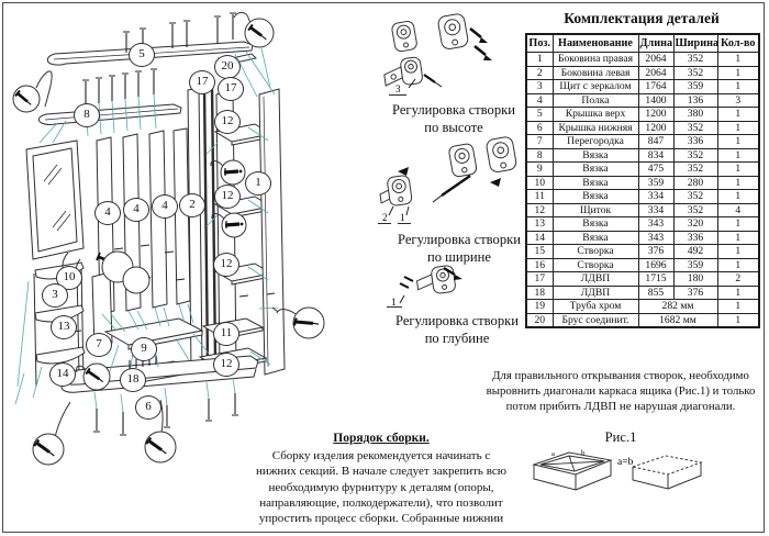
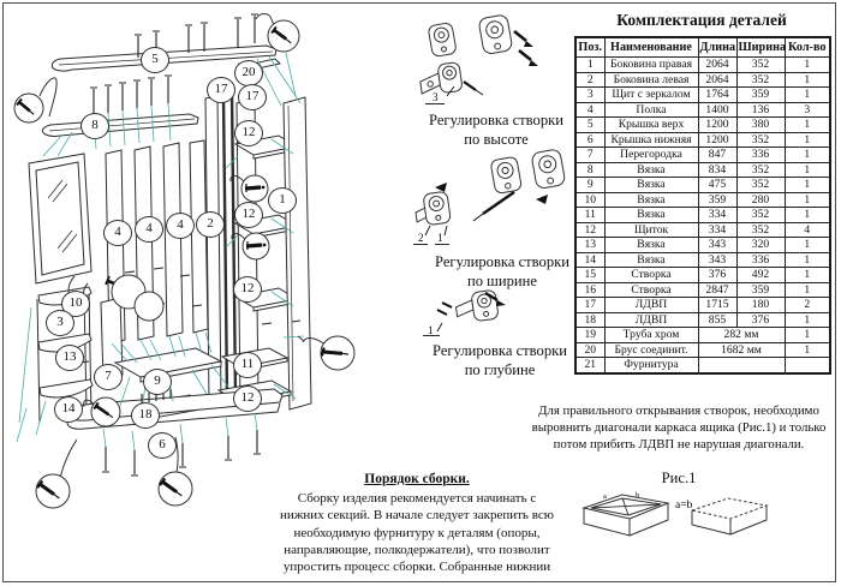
  5
  8
  20
  17
  17
  12
  1
  2
  4
  4
  4
  12
  12
  10
  3
  13
  7
  14
  9
  18
  6
  11
  12
  3
  Регулировка створки
  по высоте
  2
  1
  Регулировка створки
  по ширине
  1
  Регулировка створки
  по глубине
  Комплектация деталей
  Поз.	Наименование	Длина	Ширина	Кол-во
  1	Боковина правая	2064	352	1
  2	Боковина левая	2064	352	1
  3	Щит с зеркалом	1764	359	1
  4	Полка	1400	136	3
  5	Крышка верх	1200	380	1
  6	Крышка нижняя	1200	352	1
  7	Перегородка	847	336	1
  8	Вязка	834	352	1
  9	Вязка	475	352	1
  10	Вязка	359	280	1
  11	Вязка	334	352	1
  12	Щиток	334	352	4
  13	Вязка	343	320	1
  14	Вязка	343	336	1
  15	Створка	376	492	1
- 16	Створка	1696	359	1
+ 16	Створка	2847	359	1
  17	ЛДВП	1715	180	2
  18	ЛДВП	855	376	1
  19	Труба хром	282 мм	1
  20	Брус соединит.	1682 мм	1
+ 21	Фурнитура
  Для правильного открывания створок, необходимо выровнить диагонали каркаса ящика (Рис.1) и только потом прибить ЛДВП не нарушая диагонали.
  Рис.1
  a=b
  Порядок сборки.
  Сборку изделия рекомендуется начинать с нижних секций. В начале следует закрепить всю необходимую фурнитуру к деталям (опоры, направляющие, полкодержатели), что позволит упростить процесс сборки. Собранные нижнии
